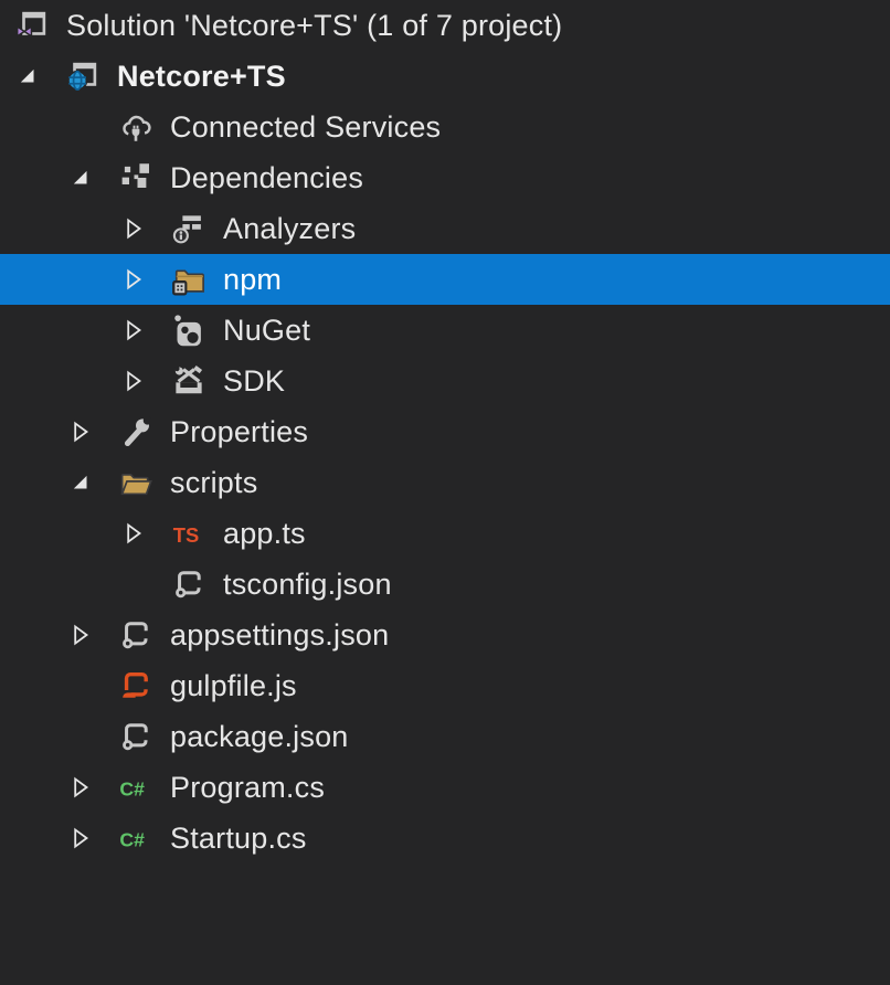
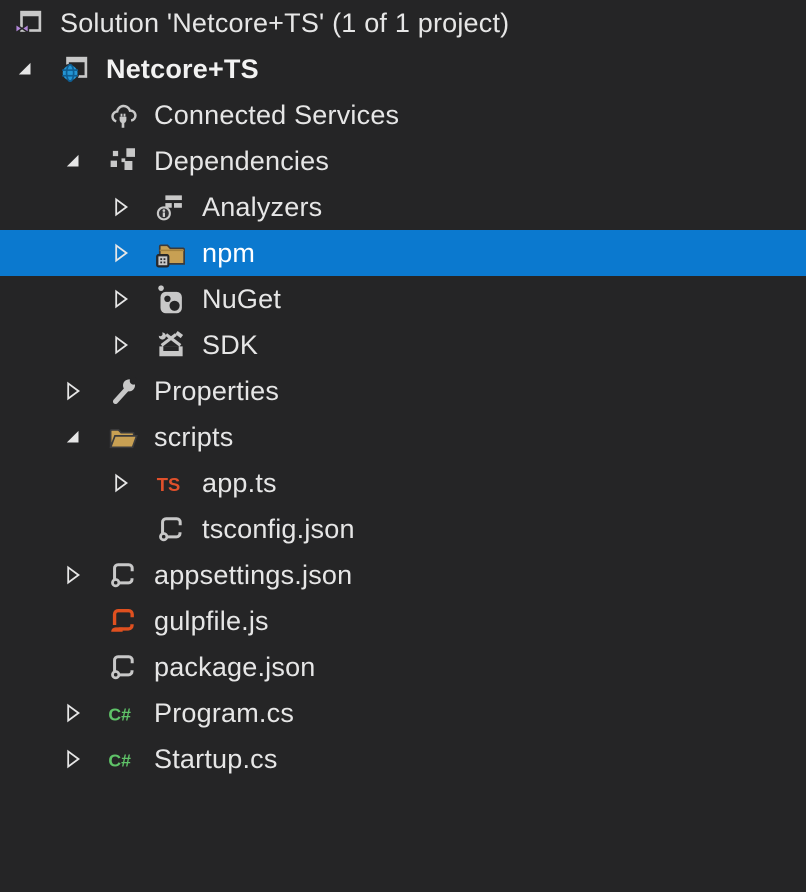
- Solution 'Netcore+TS' (1 of 7 project)
+ Solution 'Netcore+TS' (1 of 1 project)
  Netcore+TS
  Connected Services
  Dependencies
  Analyzers
  npm
  NuGet
  SDK
  Properties
  scripts
  TS
  app.ts
  tsconfig.json
  appsettings.json
  gulpfile.js
  package.json
  C#
  Program.cs
  C#
  Startup.cs
